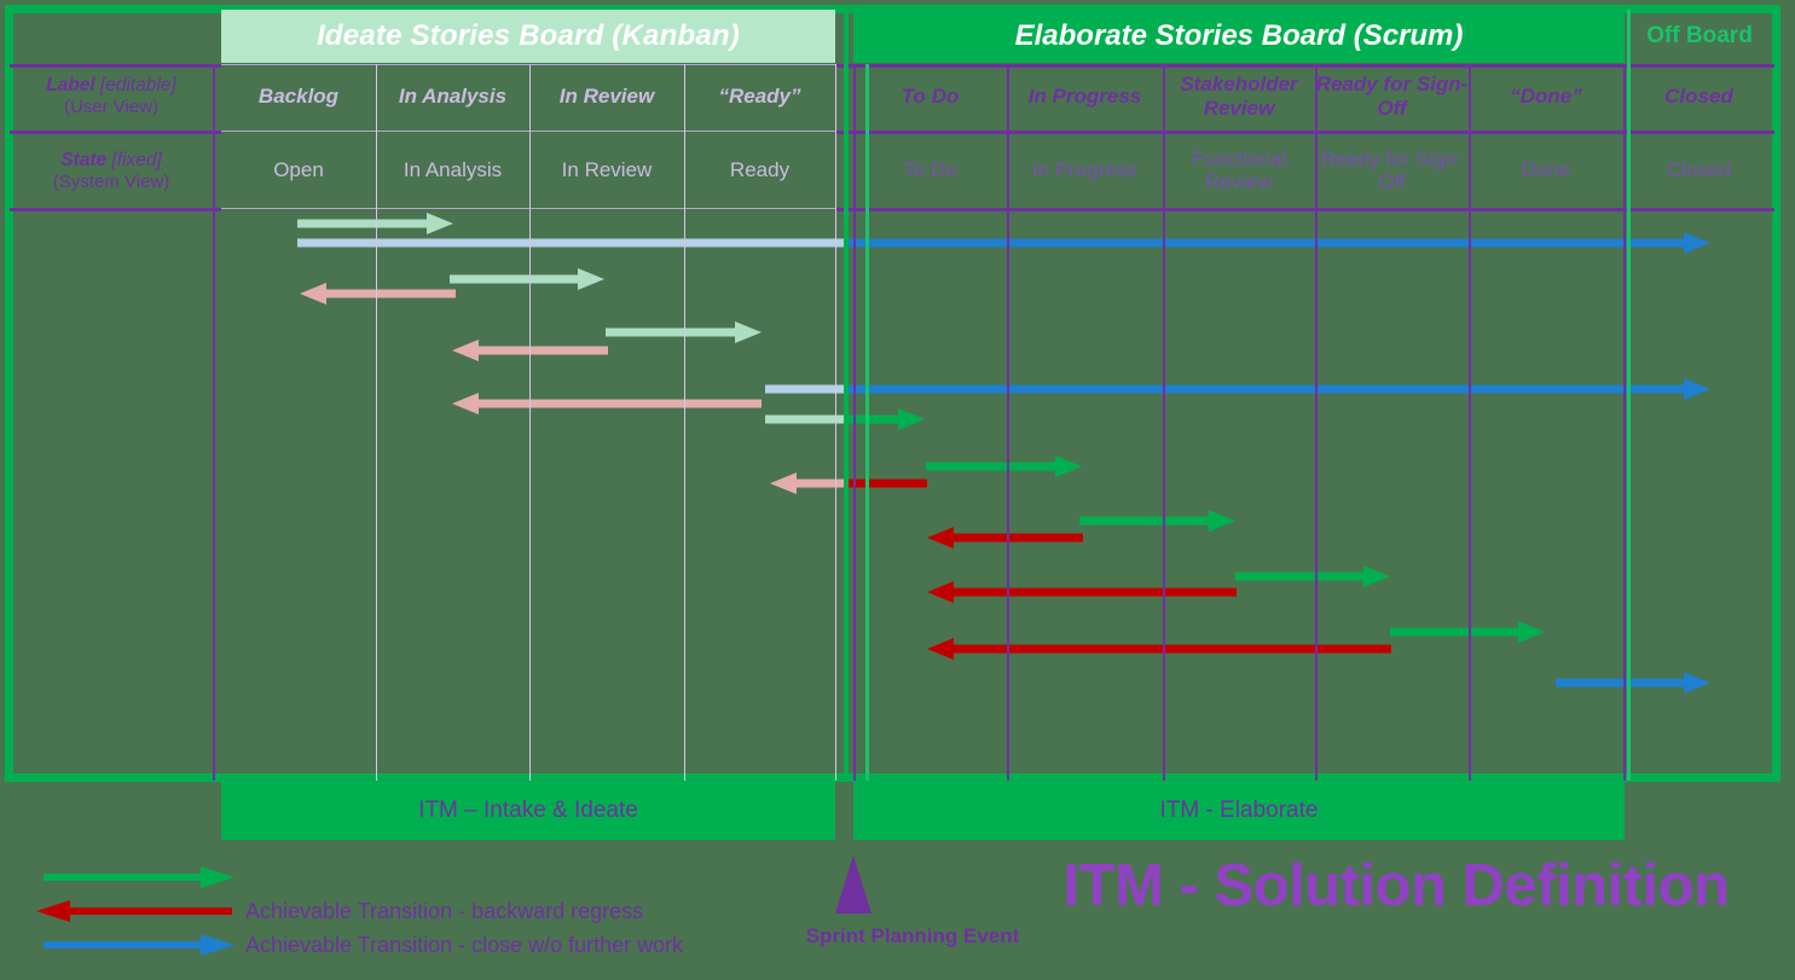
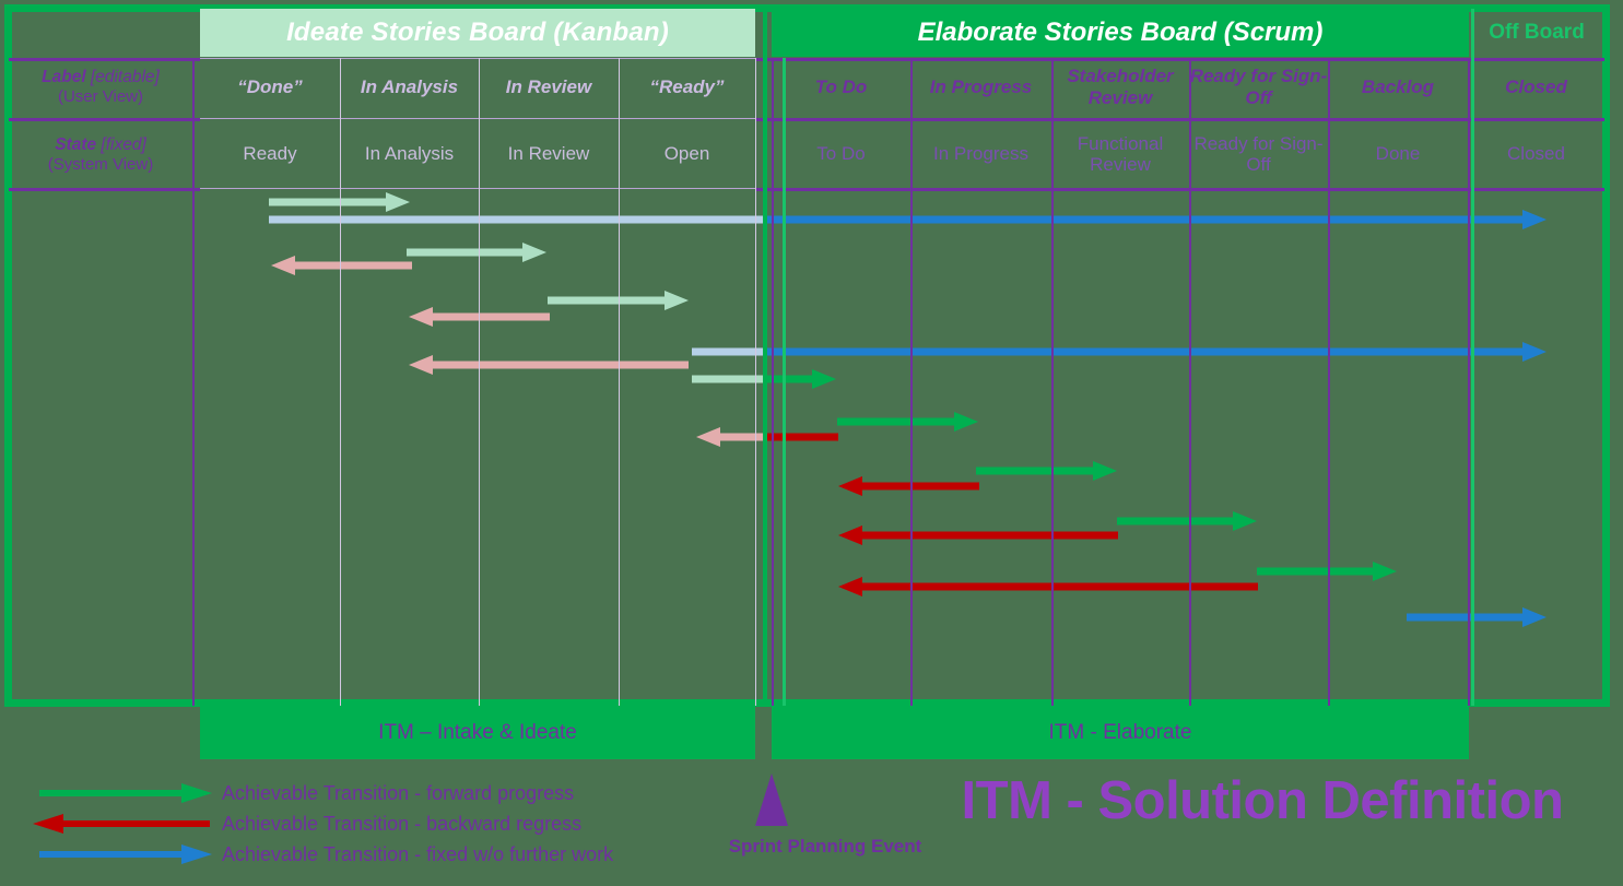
  Ideate Stories Board (Kanban)
  Elaborate Stories Board (Scrum)
  Off Board
  Label [editable]
  (User View)
  State [fixed]
  (System View)
- Backlog
+ “Done”
- Open
+ Ready
  In Analysis
  In Analysis
  In Review
  In Review
  “Ready”
- Ready
+ Open
  To Do
  To Do
  In Progress
  In Progress
  Stakeholder Review
  Functional Review
  Ready for Sign-Off
  Ready for Sign-Off
- “Done”
+ Backlog
  Done
  Closed
  Closed
  ITM – Intake & Ideate
  ITM - Elaborate
+ Achievable Transition - forward progress
  Achievable Transition - backward regress
- Achievable Transition - close w/o further work
+ Achievable Transition - fixed w/o further work
  Sprint Planning Event
  ITM - Solution Definition
